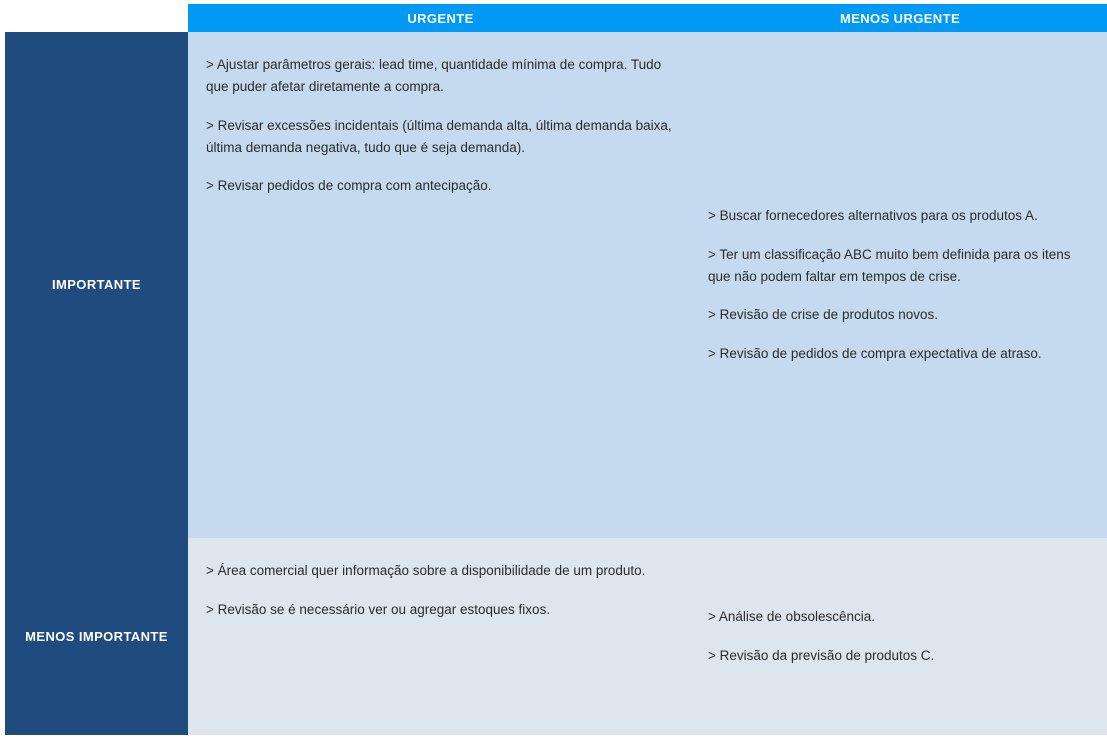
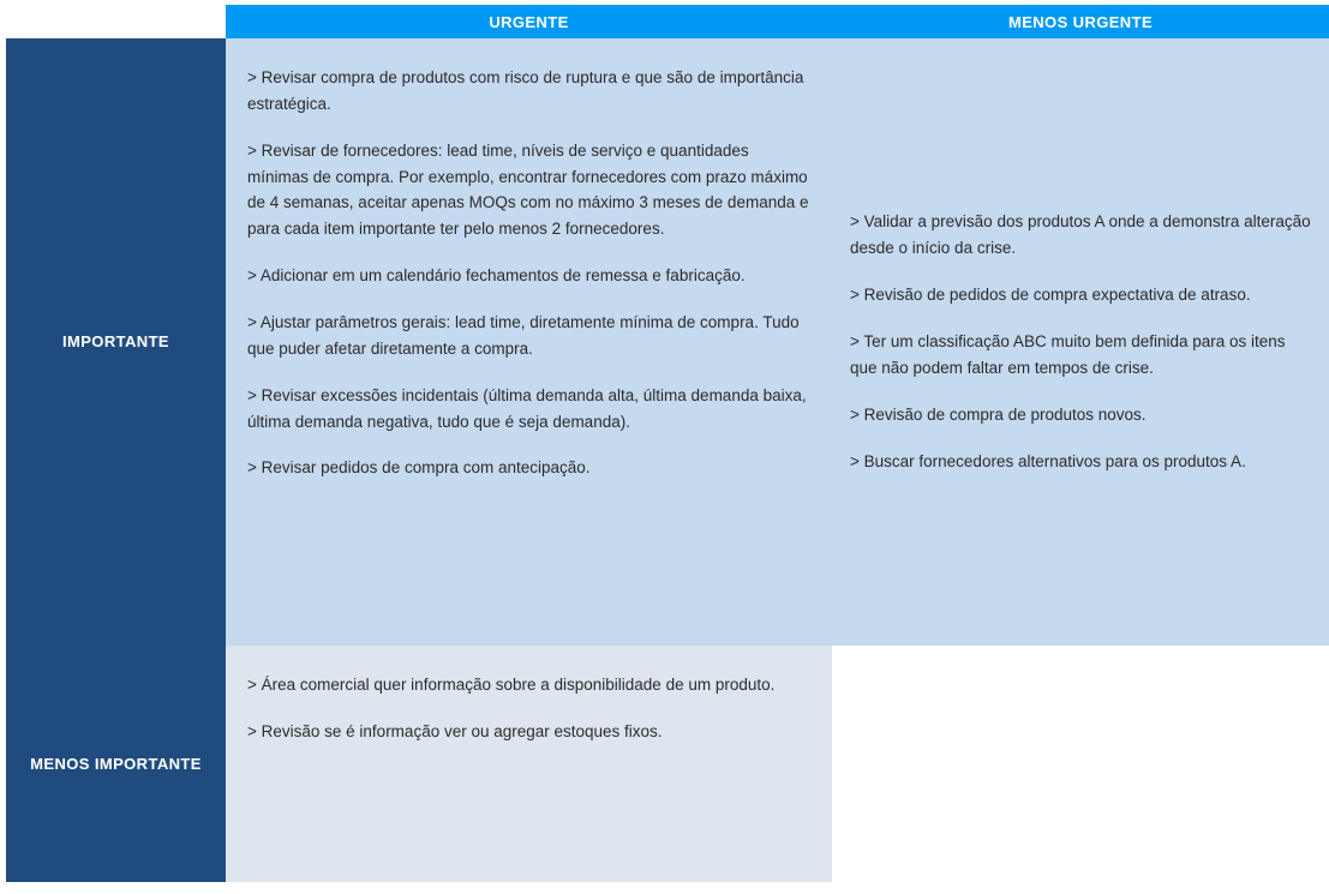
  URGENTE
  MENOS URGENTE
  IMPORTANTE
  MENOS IMPORTANTE
+ > Revisar compra de produtos com risco de ruptura e que são de importância estratégica.
+ > Revisar de fornecedores: lead time, níveis de serviço e quantidades mínimas de compra. Por exemplo, encontrar fornecedores com prazo máximo de 4 semanas, aceitar apenas MOQs com no máximo 3 meses de demanda e para cada item importante ter pelo menos 2 fornecedores.
+ > Adicionar em um calendário fechamentos de remessa e fabricação.
- > Ajustar parâmetros gerais: lead time, quantidade mínima de compra. Tudo que puder afetar diretamente a compra.
+ > Ajustar parâmetros gerais: lead time, diretamente mínima de compra. Tudo que puder afetar diretamente a compra.
  > Revisar excessões incidentais (última demanda alta, última demanda baixa, última demanda negativa, tudo que é seja demanda).
  > Revisar pedidos de compra com antecipação.
+ > Validar a previsão dos produtos A onde a demonstra alteração desde o início da crise.
- > Buscar fornecedores alternativos para os produtos A.
+ > Revisão de pedidos de compra expectativa de atraso.
  > Ter um classificação ABC muito bem definida para os itens que não podem faltar em tempos de crise.
- > Revisão de crise de produtos novos.
+ > Revisão de compra de produtos novos.
- > Revisão de pedidos de compra expectativa de atraso.
+ > Buscar fornecedores alternativos para os produtos A.
  > Área comercial quer informação sobre a disponibilidade de um produto.
- > Revisão se é necessário ver ou agregar estoques fixos.
+ > Revisão se é informação ver ou agregar estoques fixos.
- > Análise de obsolescência.
- > Revisão da previsão de produtos C.
